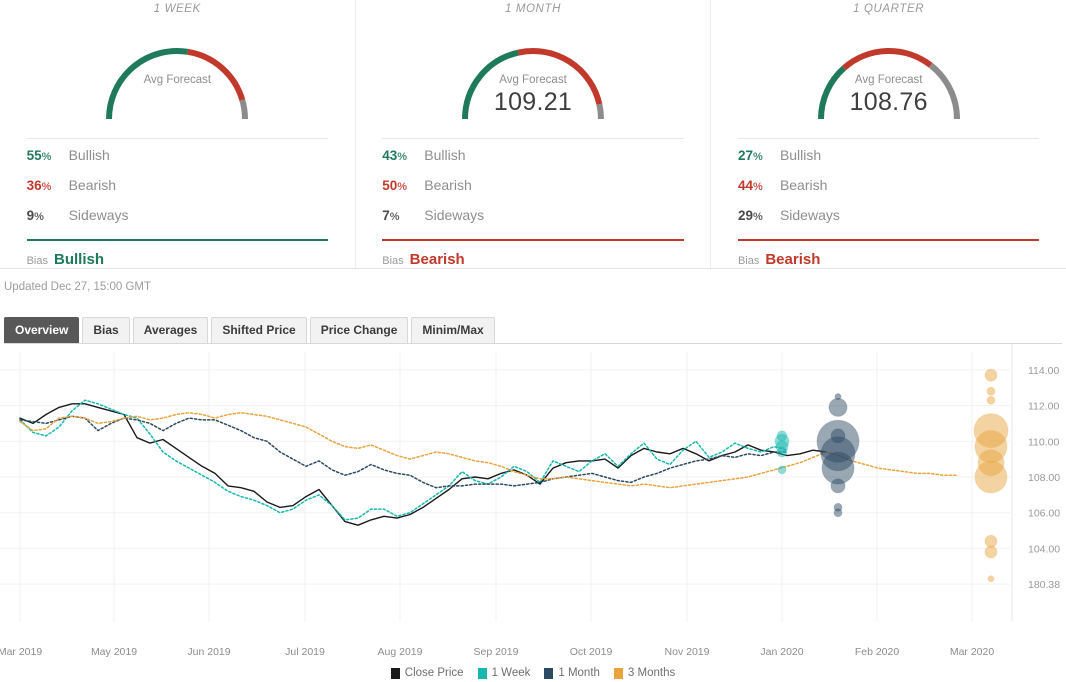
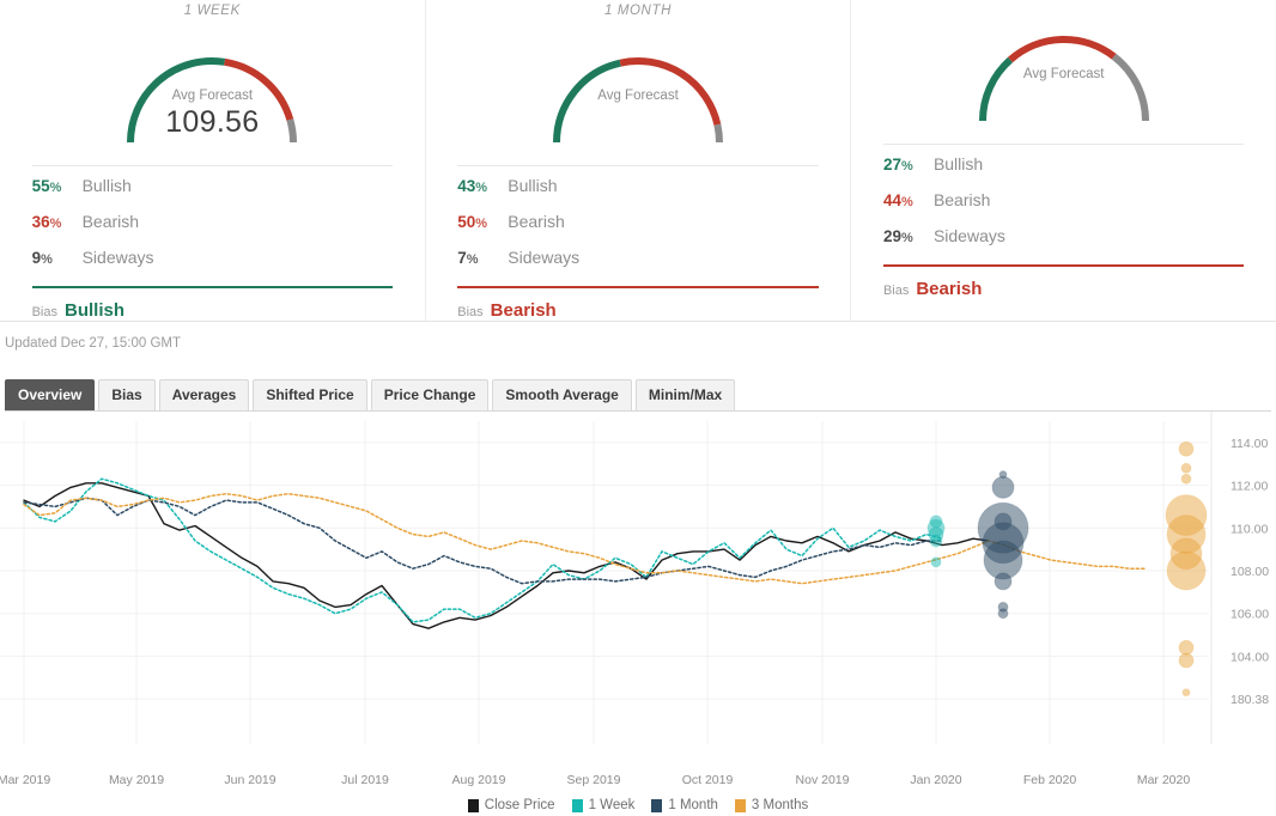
  1 WEEK
  Avg Forecast
+ 109.56
  55%
  Bullish
  36%
  Bearish
  9%
  Sideways
  Bias
  Bullish
  1 MONTH
  Avg Forecast
- 109.21
  43%
  Bullish
  50%
  Bearish
  7%
  Sideways
  Bias
  Bearish
- 1 QUARTER
  Avg Forecast
- 108.76
  27%
  Bullish
  44%
  Bearish
  29%
  Sideways
  Bias
  Bearish
  Updated Dec 27, 15:00 GMT
  Overview
  Bias
  Averages
  Shifted Price
  Price Change
+ Smooth Average
  Minim/Max
  114.00
  112.00
  110.00
  108.00
  106.00
  104.00
  180.38
  Mar 2019
  May 2019
  Jun 2019
  Jul 2019
  Aug 2019
  Sep 2019
  Oct 2019
  Nov 2019
  Jan 2020
  Feb 2020
  Mar 2020
  Close Price
  1 Week
  1 Month
  3 Months
